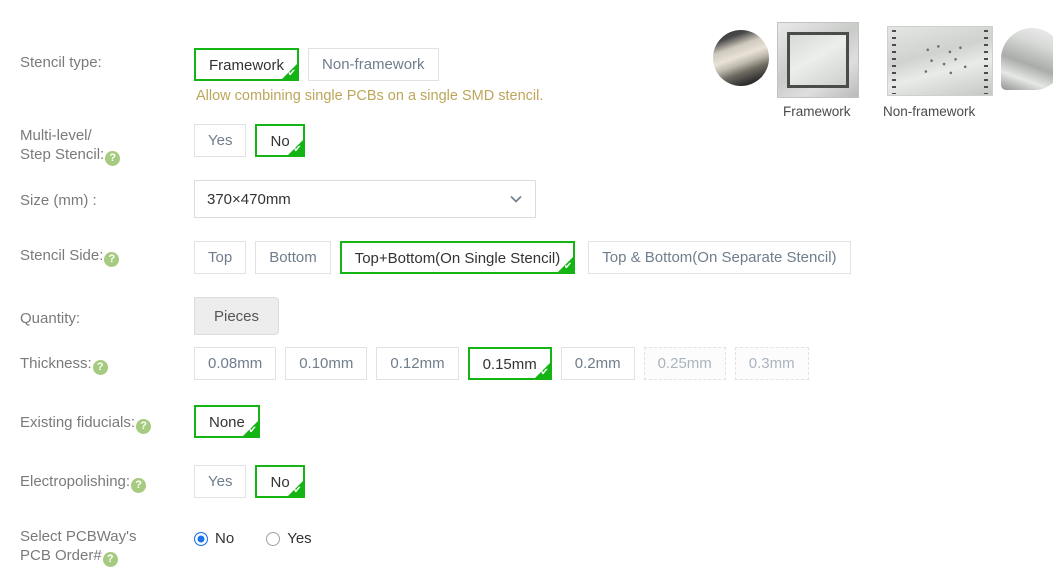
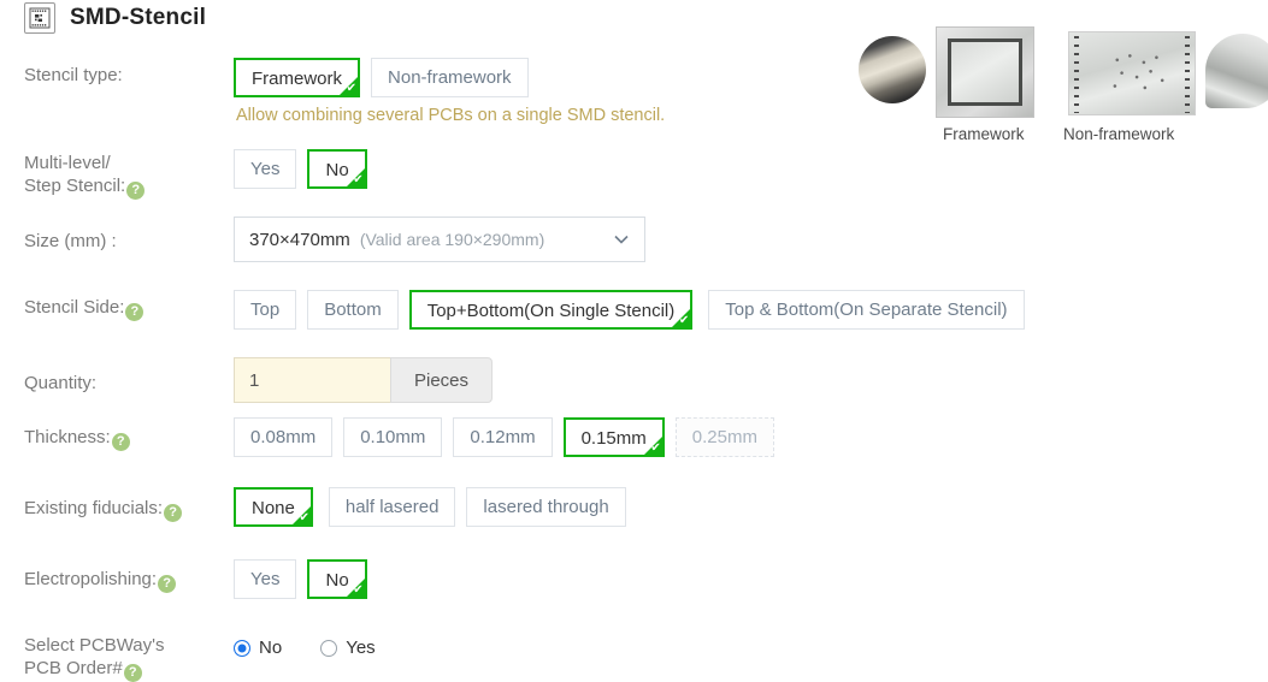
+ SMD-Stencil
  Framework
  Non-framework
  Stencil type:
  Framework
  ✔
  Non-framework
- Allow combining single PCBs on a single SMD stencil.
+ Allow combining several PCBs on a single SMD stencil.
  Multi-level/
  Step Stencil: ?
  Yes
  No
  ✔
  Size (mm) :
  370×470mm
+ (Valid area 190×290mm)
  Stencil Side: ?
  Top
  Bottom
  Top+Bottom(On Single Stencil)
  ✔
  Top & Bottom(On Separate Stencil)
  Quantity:
+ 1
  Pieces
  Thickness: ?
  0.08mm
  0.10mm
  0.12mm
  0.15mm
  ✔
- 0.2mm
  0.25mm
- 0.3mm
  Existing fiducials: ?
  None
  ✔
+ half lasered
+ lasered through
  Electropolishing: ?
  Yes
  No
  ✔
  Select PCBWay's
  PCB Order# ?
  No
  Yes
